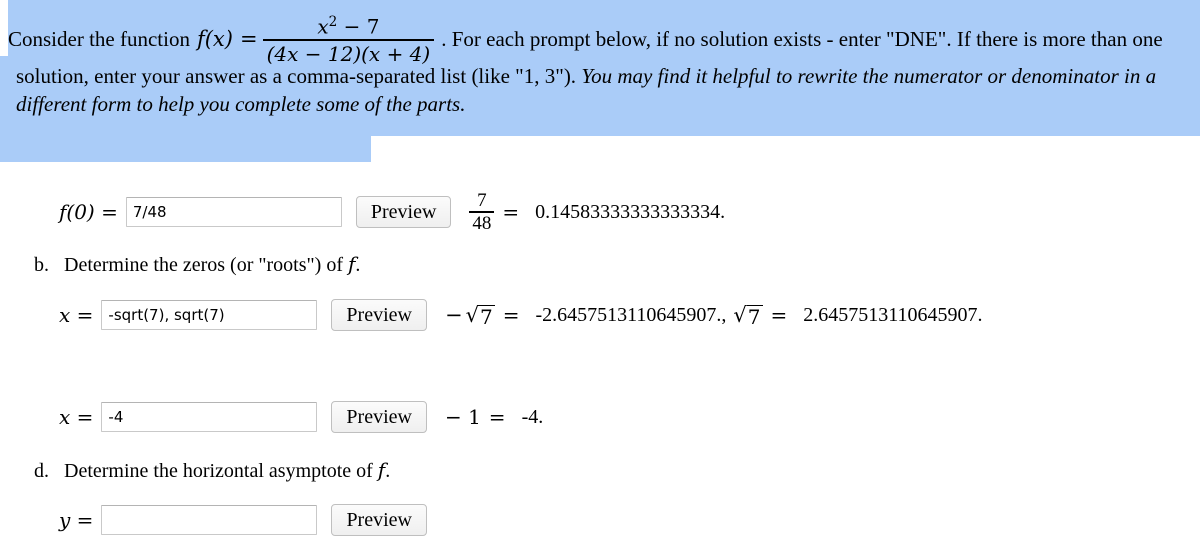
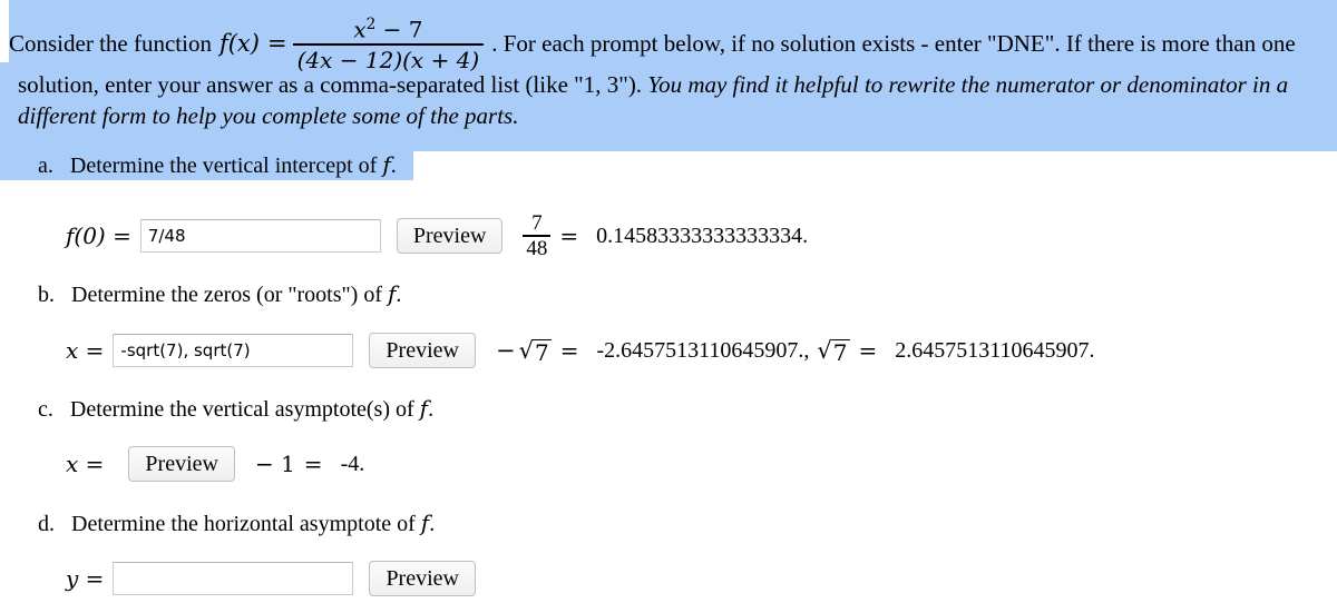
  Consider the function
  f(x)
  =
  x2 − 7
  (4x − 12)(x + 4)
  . For each prompt below, if no solution exists - enter "DNE". If there is more than one
  solution, enter your answer as a comma-separated list (like "1, 3"). You may find it helpful to rewrite the numerator or denominator in a different form to help you complete some of the parts.
+ a. Determine the vertical intercept of f.
  f(0) =
  7/48
  Preview
  7
  48
  =
  0.14583333333333334.
  b. Determine the zeros (or "roots") of f.
  x =
  -sqrt(7), sqrt(7)
  Preview
  −
  √
  7
  =
  -2.6457513110645907.
  ,
  √
  7
  =
  2.6457513110645907.
+ c. Determine the vertical asymptote(s) of f.
  x =
- -4
  Preview
  − 1
  =
  -4.
  d. Determine the horizontal asymptote of f.
  y =
  Preview
